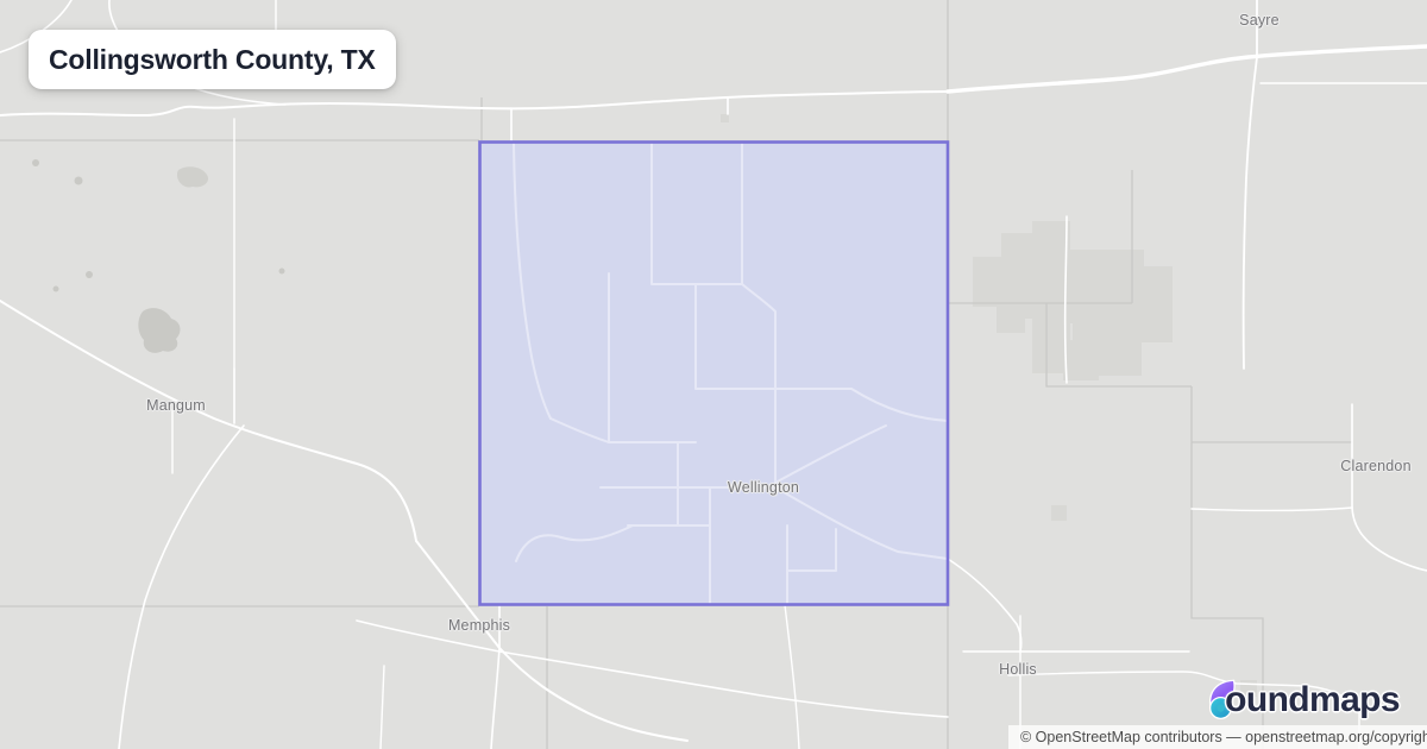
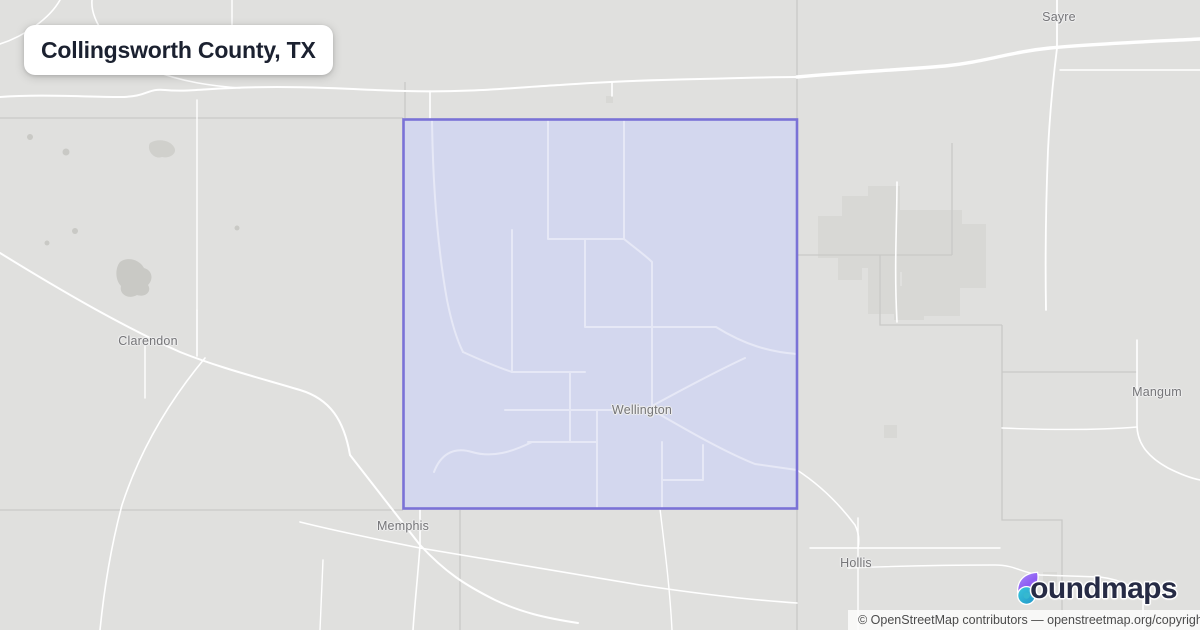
  Sayre
- Mangum
+ Clarendon
  Wellington
  Memphis
- Clarendon
+ Mangum
  Hollis
  Collingsworth County, TX
  oundmaps
  © OpenStreetMap contributors — openstreetmap.org/copyrigh
